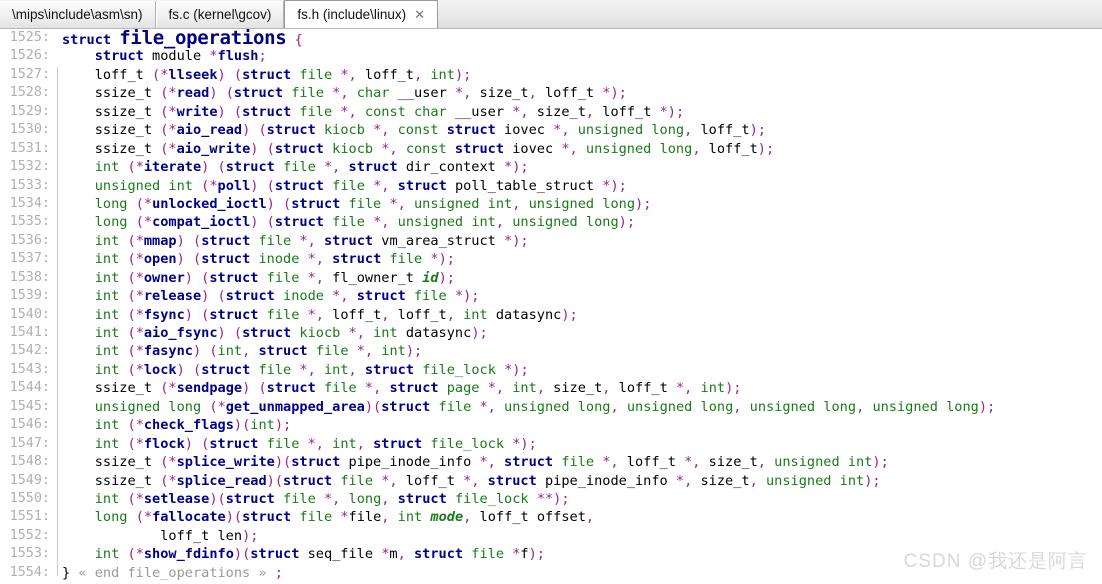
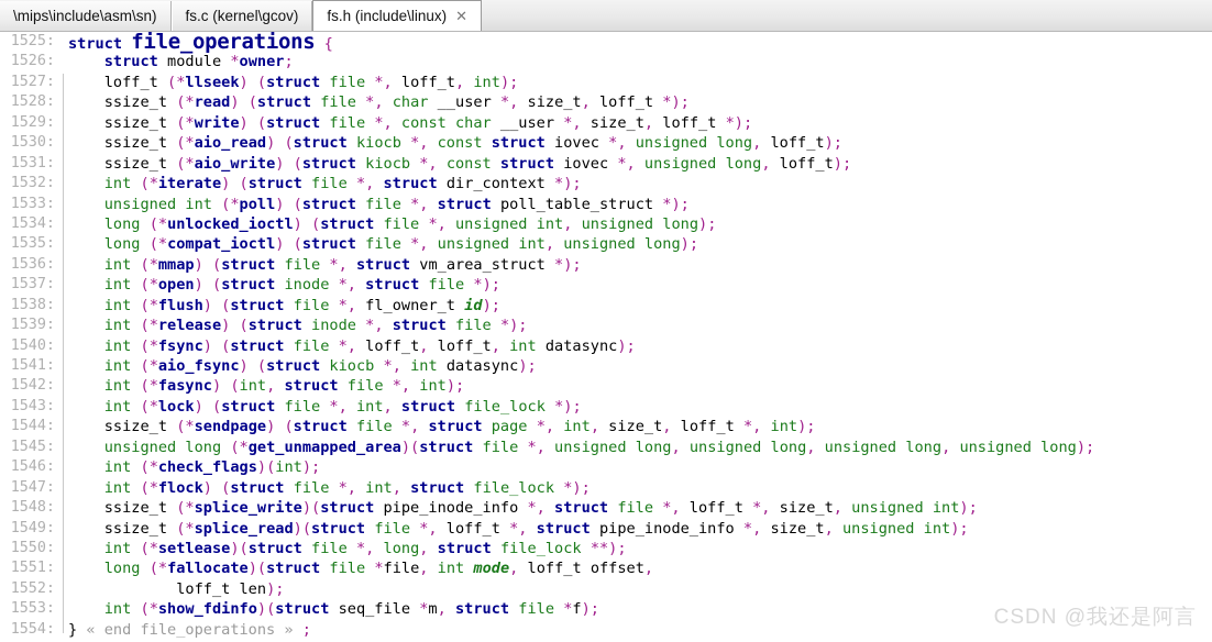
  \mips\include\asm\sn)
  fs.c (kernel\gcov)
  fs.h (include\linux)
  ✕
  1525:
  struct file_operations {
  1526:
- struct module *flush;
+ struct module *owner;
  1527:
  loff_t (*llseek) (struct file *, loff_t, int);
  1528:
  ssize_t (*read) (struct file *, char __user *, size_t, loff_t *);
  1529:
  ssize_t (*write) (struct file *, const char __user *, size_t, loff_t *);
  1530:
  ssize_t (*aio_read) (struct kiocb *, const struct iovec *, unsigned long, loff_t);
  1531:
  ssize_t (*aio_write) (struct kiocb *, const struct iovec *, unsigned long, loff_t);
  1532:
  int (*iterate) (struct file *, struct dir_context *);
  1533:
  unsigned int (*poll) (struct file *, struct poll_table_struct *);
  1534:
  long (*unlocked_ioctl) (struct file *, unsigned int, unsigned long);
  1535:
  long (*compat_ioctl) (struct file *, unsigned int, unsigned long);
  1536:
  int (*mmap) (struct file *, struct vm_area_struct *);
  1537:
  int (*open) (struct inode *, struct file *);
  1538:
- int (*owner) (struct file *, fl_owner_t id);
+ int (*flush) (struct file *, fl_owner_t id);
  1539:
  int (*release) (struct inode *, struct file *);
  1540:
  int (*fsync) (struct file *, loff_t, loff_t, int datasync);
  1541:
  int (*aio_fsync) (struct kiocb *, int datasync);
  1542:
  int (*fasync) (int, struct file *, int);
  1543:
  int (*lock) (struct file *, int, struct file_lock *);
  1544:
  ssize_t (*sendpage) (struct file *, struct page *, int, size_t, loff_t *, int);
  1545:
  unsigned long (*get_unmapped_area)(struct file *, unsigned long, unsigned long, unsigned long, unsigned long);
  1546:
  int (*check_flags)(int);
  1547:
  int (*flock) (struct file *, int, struct file_lock *);
  1548:
  ssize_t (*splice_write)(struct pipe_inode_info *, struct file *, loff_t *, size_t, unsigned int);
  1549:
  ssize_t (*splice_read)(struct file *, loff_t *, struct pipe_inode_info *, size_t, unsigned int);
  1550:
  int (*setlease)(struct file *, long, struct file_lock **);
  1551:
  long (*fallocate)(struct file *file, int mode, loff_t offset,
  1552:
  loff_t len);
  1553:
  int (*show_fdinfo)(struct seq_file *m, struct file *f);
  1554:
  } « end file_operations » ;
  CSDN @我还是阿言
